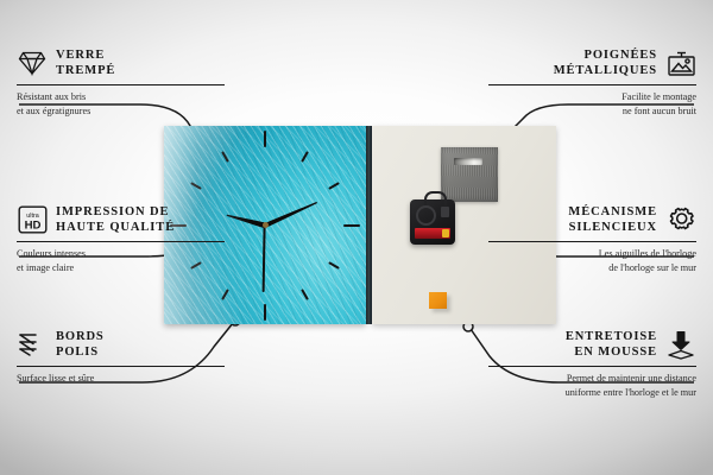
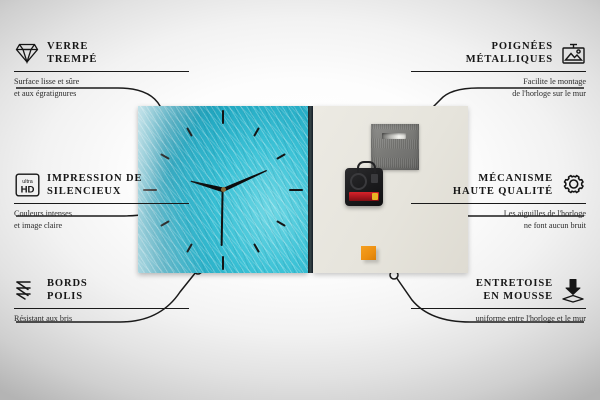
  VERRE
  TREMPÉ
- Résistant aux bris
+ Surface lisse et sûre
  et aux égratignures
  HD
  IMPRESSION DE
- HAUTE QUALITÉ
+ SILENCIEUX
  Couleurs intenses
  et image claire
  BORDS
  POLIS
- Surface lisse et sûre
+ Résistant aux bris
  POIGNÉES
  MÉTALLIQUES
  Facilite le montage
- ne font aucun bruit
+ de l'horloge sur le mur
  MÉCANISME
- SILENCIEUX
+ HAUTE QUALITÉ
  Les aiguilles de l'horloge
- de l'horloge sur le mur
+ ne font aucun bruit
  ENTRETOISE
  EN MOUSSE
- Permet de maintenir une distance
  uniforme entre l'horloge et le mur
